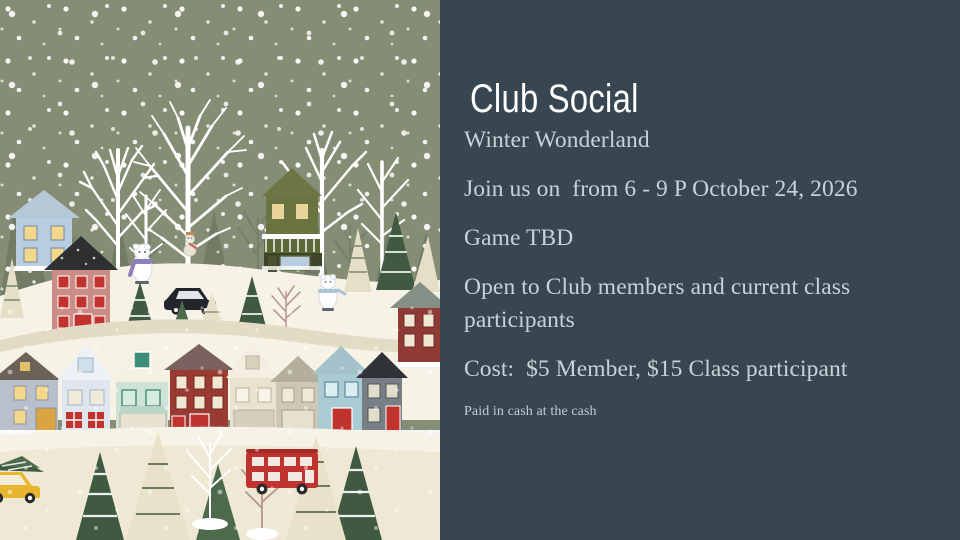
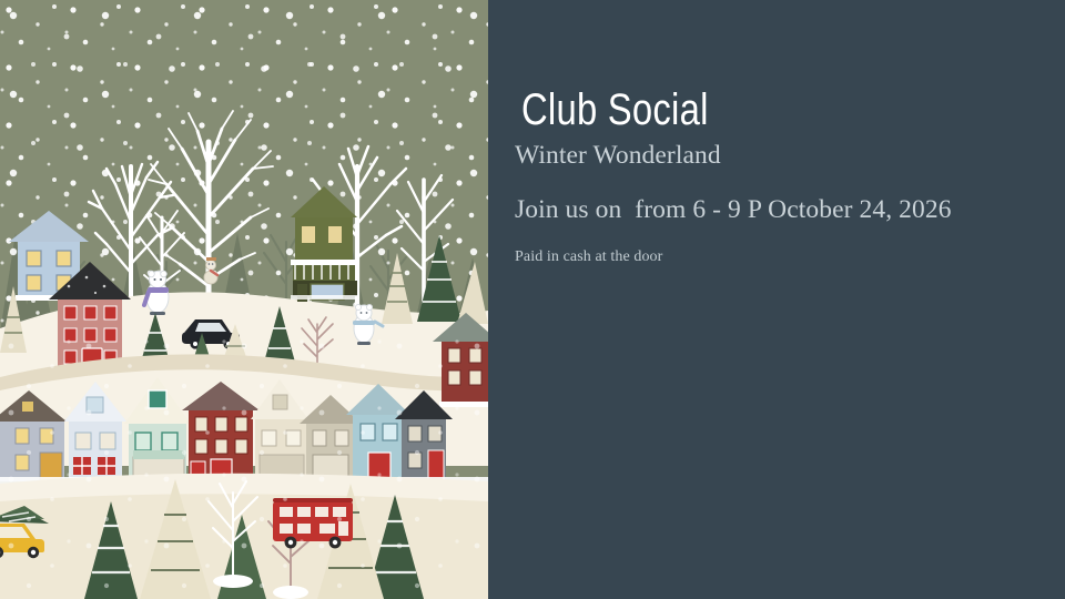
  Club Social
  Winter Wonderland
  Join us on from 6 - 9 P October 24, 2026
- Game TBD
- Open to Club members and current class participants
- Cost: $5 Member, $15 Class participant
- Paid in cash at the cash
+ Paid in cash at the door
